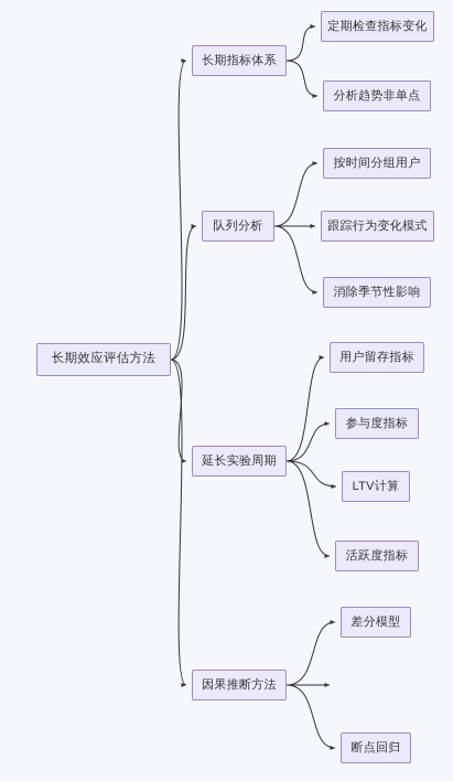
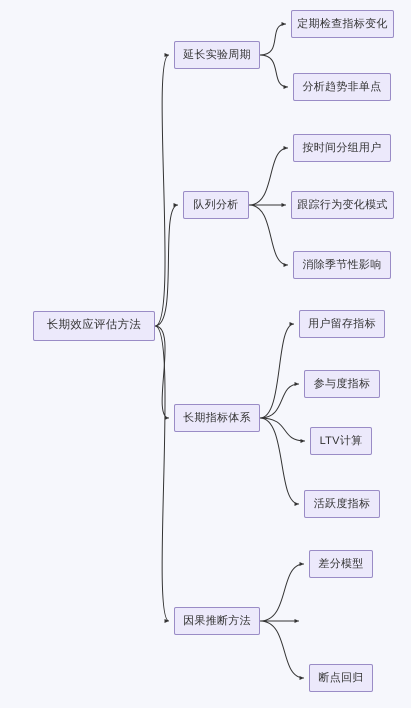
  长期效应评估方法
- 长期指标体系
+ 延长实验周期
  定期检查指标变化
  分析趋势非单点
  队列分析
  按时间分组用户
  跟踪行为变化模式
  消除季节性影响
- 延长实验周期
+ 长期指标体系
  用户留存指标
  参与度指标
  LTV计算
  活跃度指标
  因果推断方法
  差分模型
  断点回归
